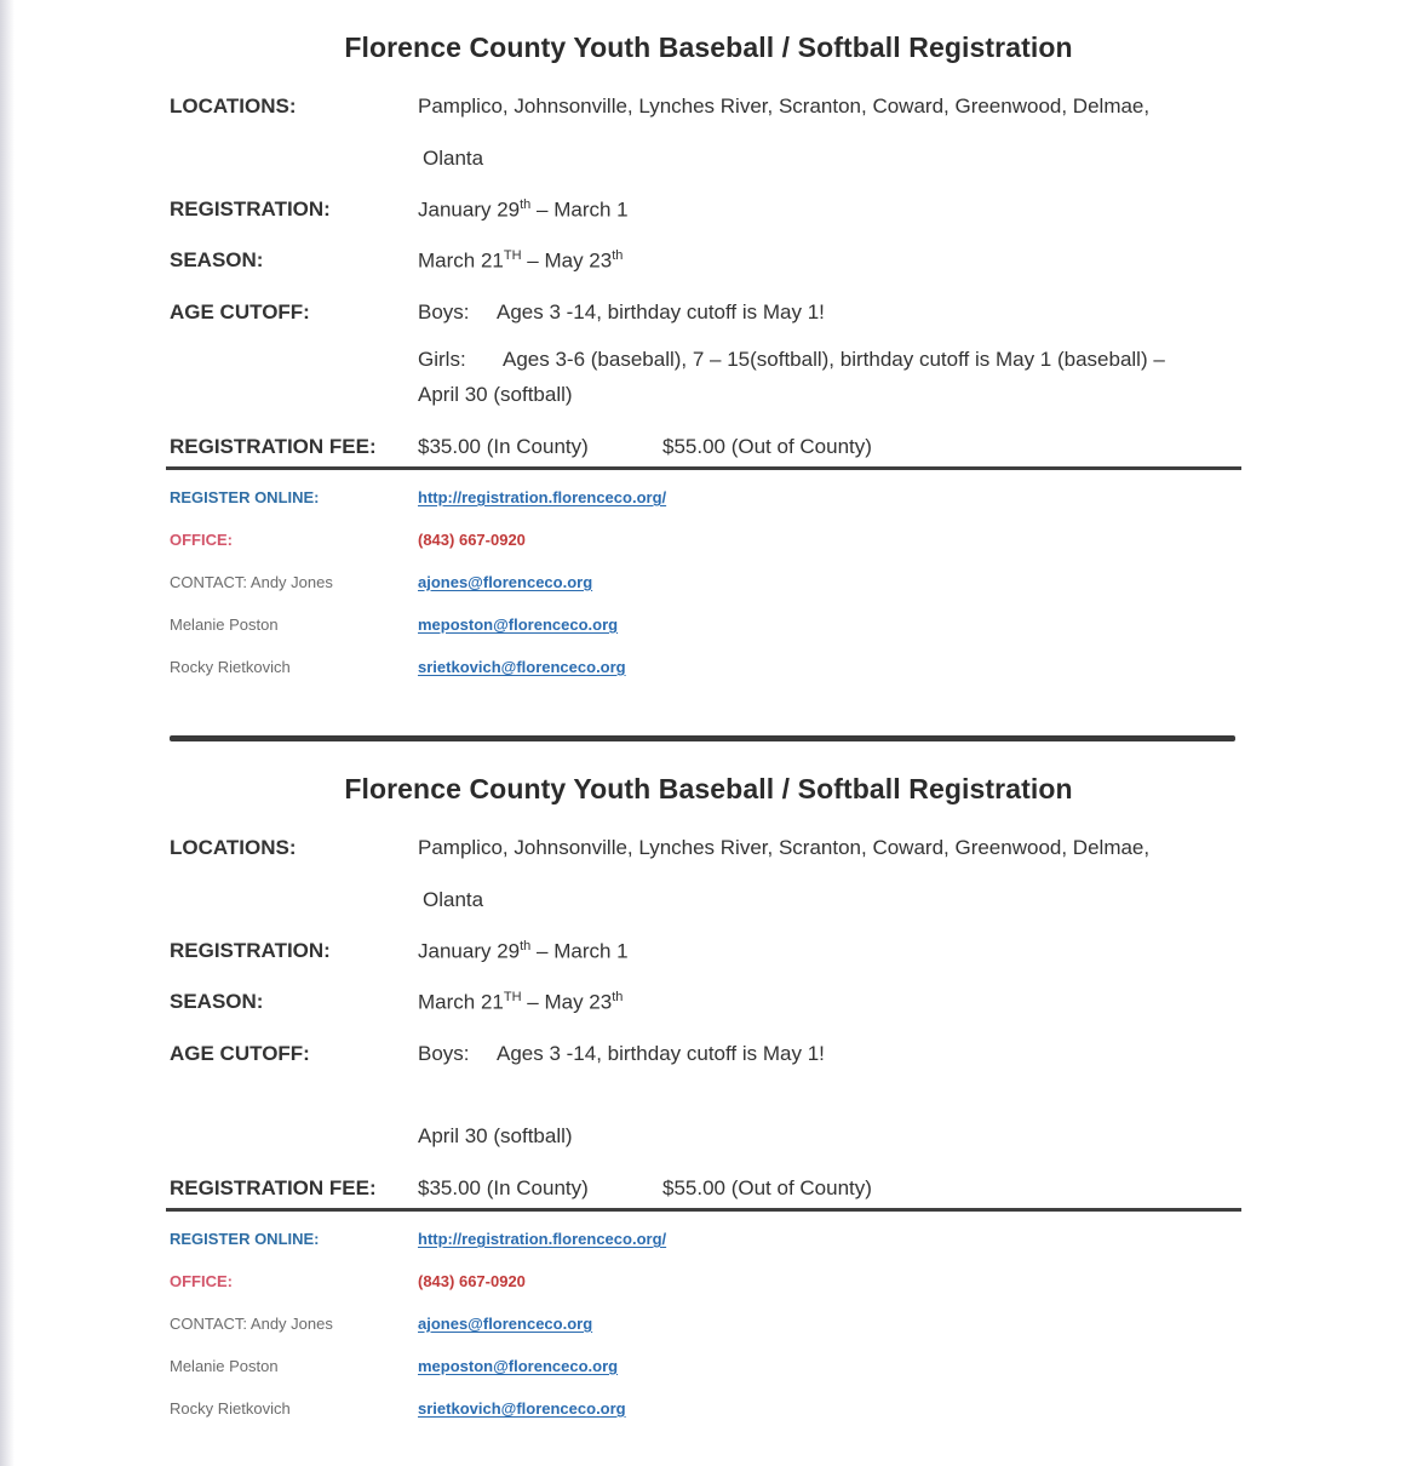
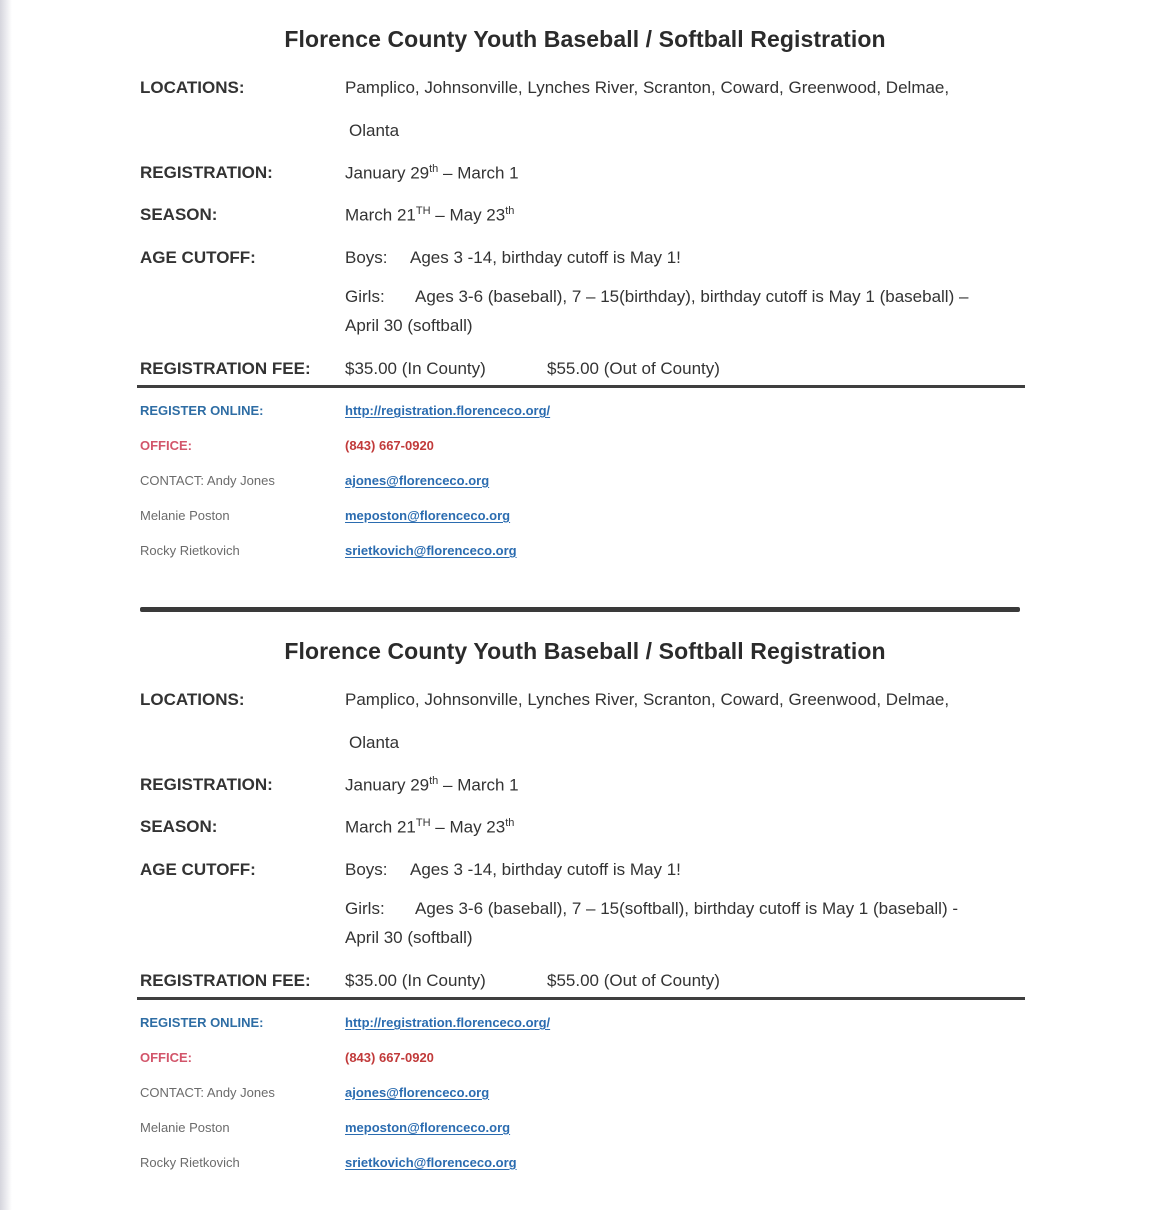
  Florence County Youth Baseball / Softball Registration
  LOCATIONS:
  Pamplico, Johnsonville, Lynches River, Scranton, Coward, Greenwood, Delmae,
  Olanta
  REGISTRATION:
  January 29th – March 1
  SEASON:
  March 21TH – May 23th
  AGE CUTOFF:
  Boys: Ages 3 -14, birthday cutoff is May 1!
- Girls: Ages 3-6 (baseball), 7 – 15(softball), birthday cutoff is May 1 (baseball) –
+ Girls: Ages 3-6 (baseball), 7 – 15(birthday), birthday cutoff is May 1 (baseball) –
  April 30 (softball)
  REGISTRATION FEE:
  $35.00 (In County) $55.00 (Out of County)
  REGISTER ONLINE:
  http://registration.florenceco.org/
  OFFICE:
  (843) 667-0920
  CONTACT: Andy Jones
  ajones@florenceco.org
  Melanie Poston
  meposton@florenceco.org
  Rocky Rietkovich
  srietkovich@florenceco.org
  Florence County Youth Baseball / Softball Registration
  LOCATIONS:
  Pamplico, Johnsonville, Lynches River, Scranton, Coward, Greenwood, Delmae,
  Olanta
  REGISTRATION:
  January 29th – March 1
  SEASON:
  March 21TH – May 23th
  AGE CUTOFF:
  Boys: Ages 3 -14, birthday cutoff is May 1!
+ Girls: Ages 3-6 (baseball), 7 – 15(softball), birthday cutoff is May 1 (baseball) -
  April 30 (softball)
  REGISTRATION FEE:
  $35.00 (In County) $55.00 (Out of County)
  REGISTER ONLINE:
  http://registration.florenceco.org/
  OFFICE:
  (843) 667-0920
  CONTACT: Andy Jones
  ajones@florenceco.org
  Melanie Poston
  meposton@florenceco.org
  Rocky Rietkovich
  srietkovich@florenceco.org
